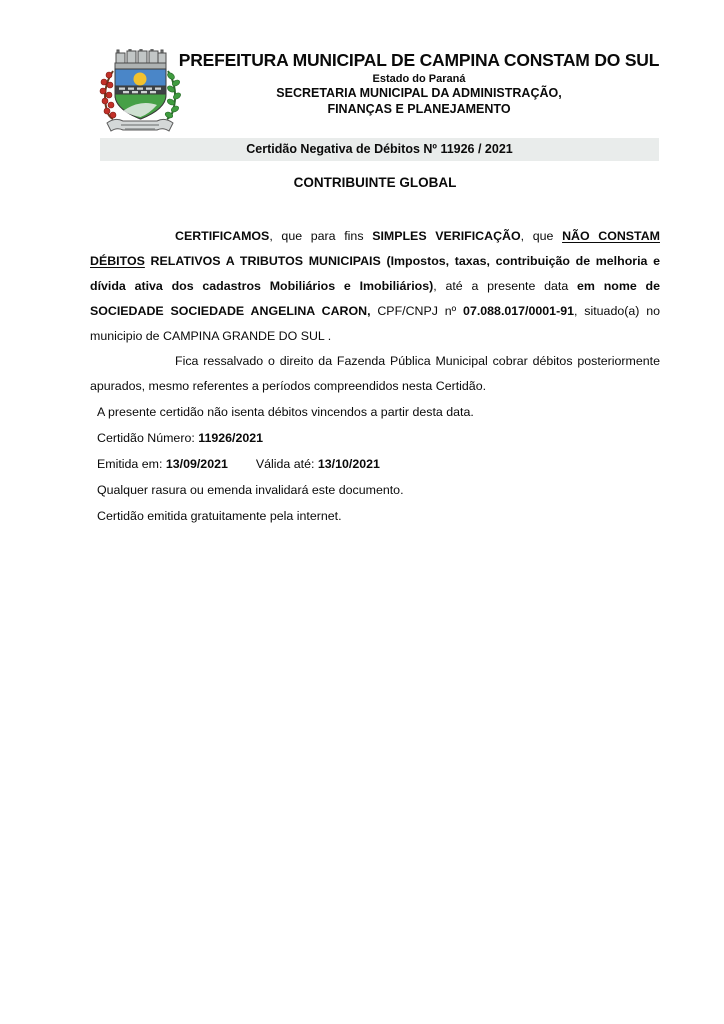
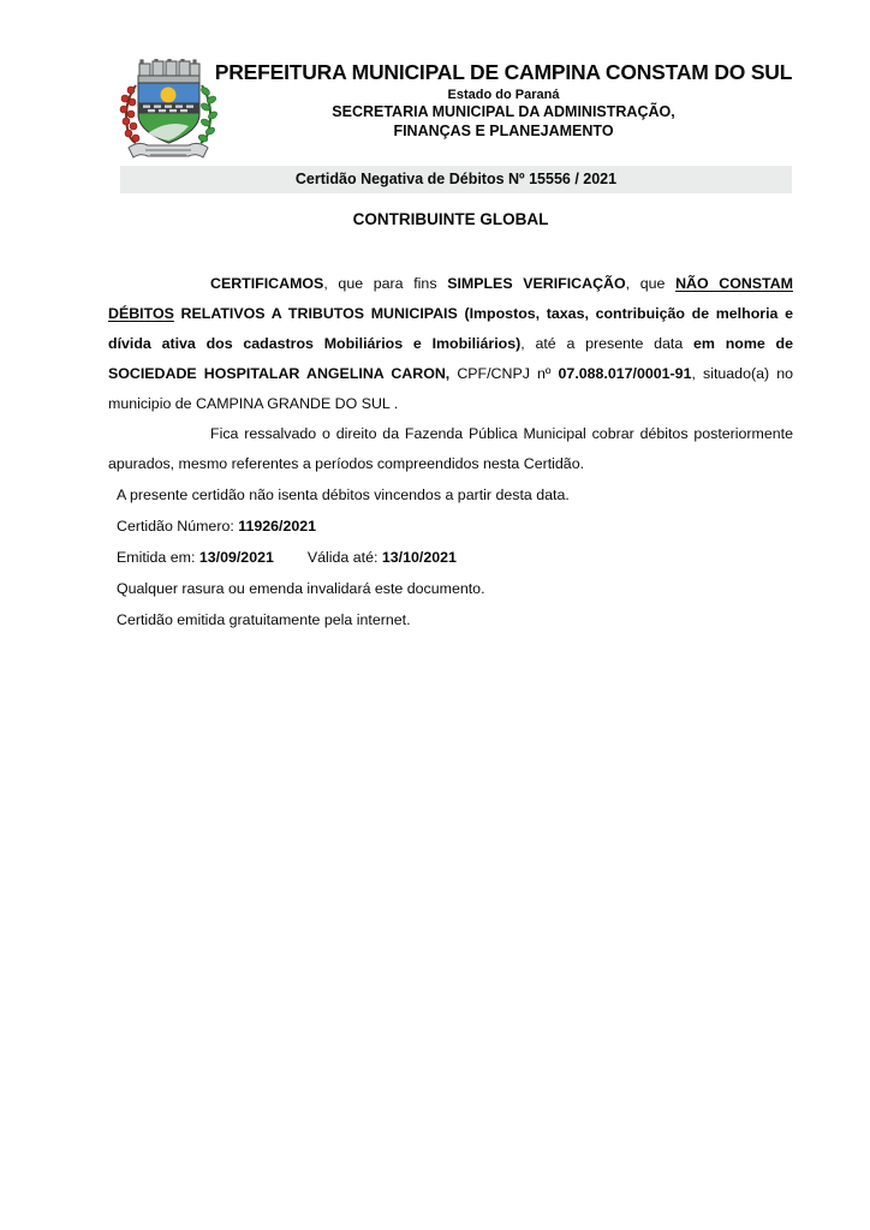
  PREFEITURA MUNICIPAL DE CAMPINA CONSTAM DO SUL
  Estado do Paraná
  SECRETARIA MUNICIPAL DA ADMINISTRAÇÃO,
  FINANÇAS E PLANEJAMENTO
- Certidão Negativa de Débitos Nº 11926 / 2021
+ Certidão Negativa de Débitos Nº 15556 / 2021
  CONTRIBUINTE GLOBAL
- CERTIFICAMOS, que para fins SIMPLES VERIFICAÇÃO, que NÃO CONSTAM DÉBITOS RELATIVOS A TRIBUTOS MUNICIPAIS (Impostos, taxas, contribuição de melhoria e dívida ativa dos cadastros Mobiliários e Imobiliários), até a presente data em nome de SOCIEDADE SOCIEDADE ANGELINA CARON, CPF/CNPJ nº 07.088.017/0001-91, situado(a) no municipio de CAMPINA GRANDE DO SUL .
+ CERTIFICAMOS, que para fins SIMPLES VERIFICAÇÃO, que NÃO CONSTAM DÉBITOS RELATIVOS A TRIBUTOS MUNICIPAIS (Impostos, taxas, contribuição de melhoria e dívida ativa dos cadastros Mobiliários e Imobiliários), até a presente data em nome de SOCIEDADE HOSPITALAR ANGELINA CARON, CPF/CNPJ nº 07.088.017/0001-91, situado(a) no municipio de CAMPINA GRANDE DO SUL .
  Fica ressalvado o direito da Fazenda Pública Municipal cobrar débitos posteriormente apurados, mesmo referentes a períodos compreendidos nesta Certidão.
  A presente certidão não isenta débitos vincendos a partir desta data.
  Certidão Número: 11926/2021
  Emitida em: 13/09/2021 Válida até: 13/10/2021
  Qualquer rasura ou emenda invalidará este documento.
  Certidão emitida gratuitamente pela internet.
